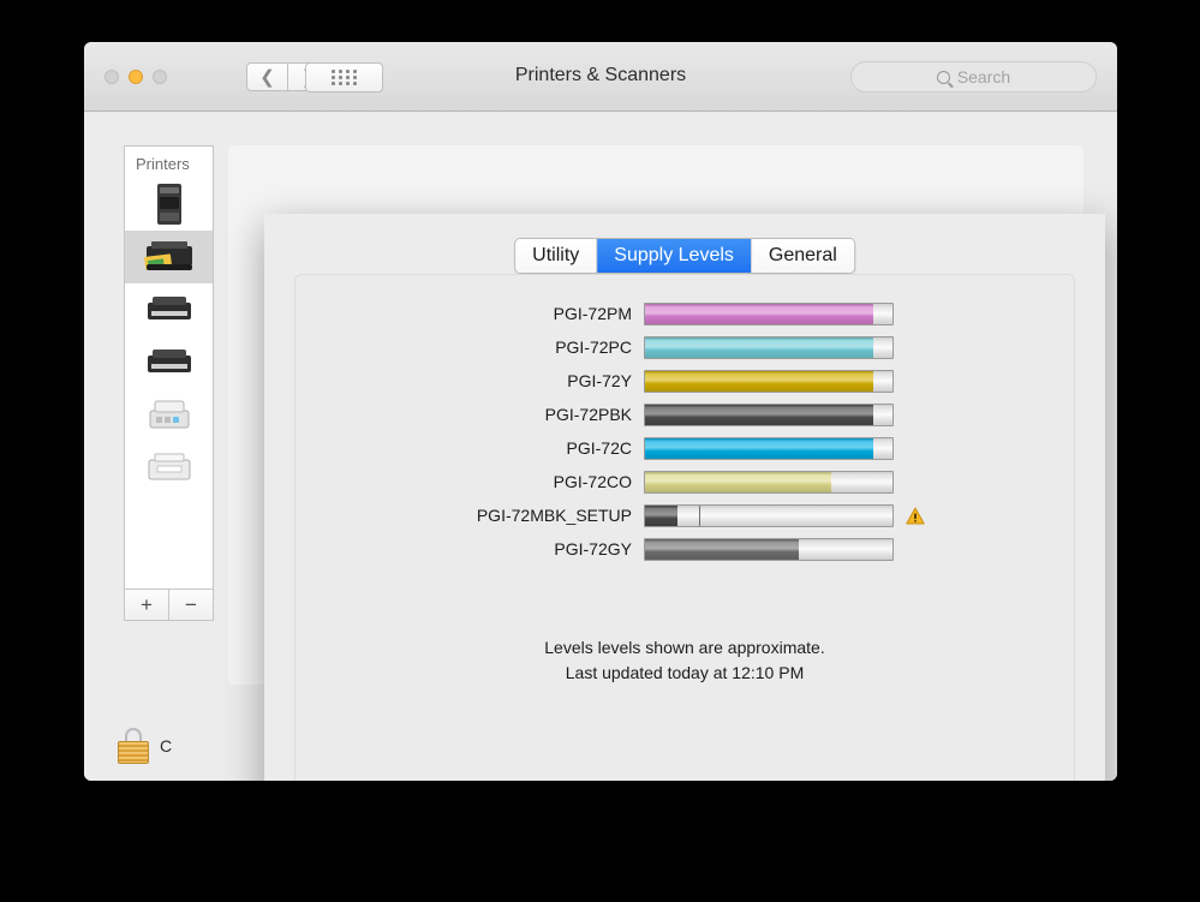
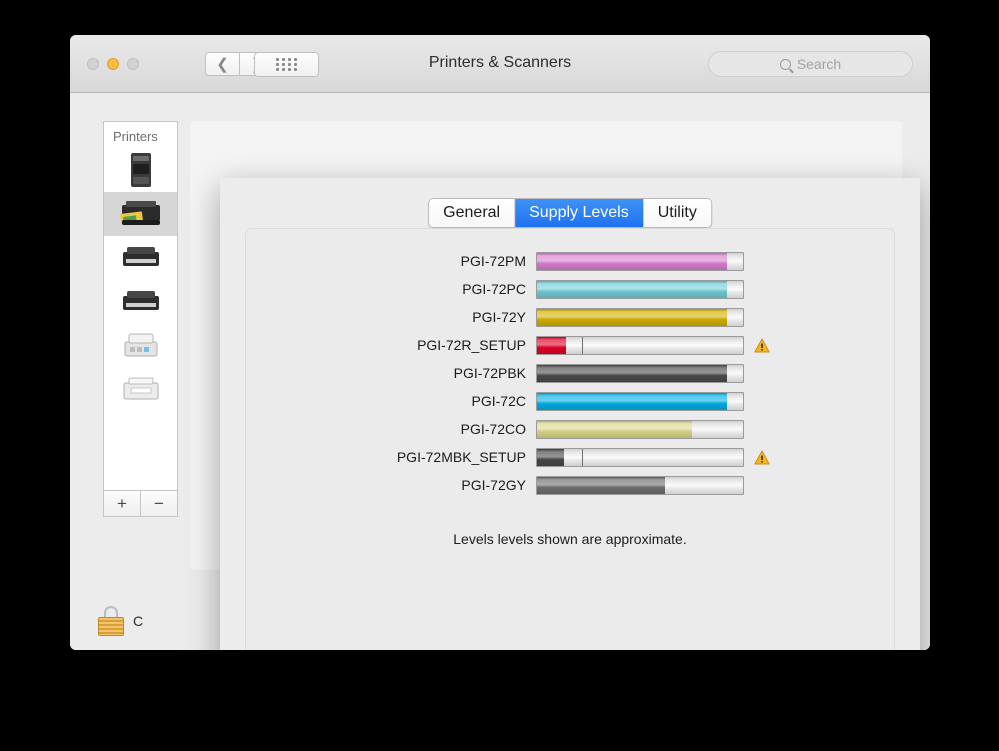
  ❮
  Printers & Scanners
  Search
  Printers
  +
  −
  C
- Utility
+ General
  Supply Levels
- General
+ Utility
  PGI-72PM
  PGI-72PC
  PGI-72Y
+ PGI-72R_SETUP
  PGI-72PBK
  PGI-72C
  PGI-72CO
  PGI-72MBK_SETUP
  PGI-72GY
  Levels levels shown are approximate.
- Last updated today at 12:10 PM
